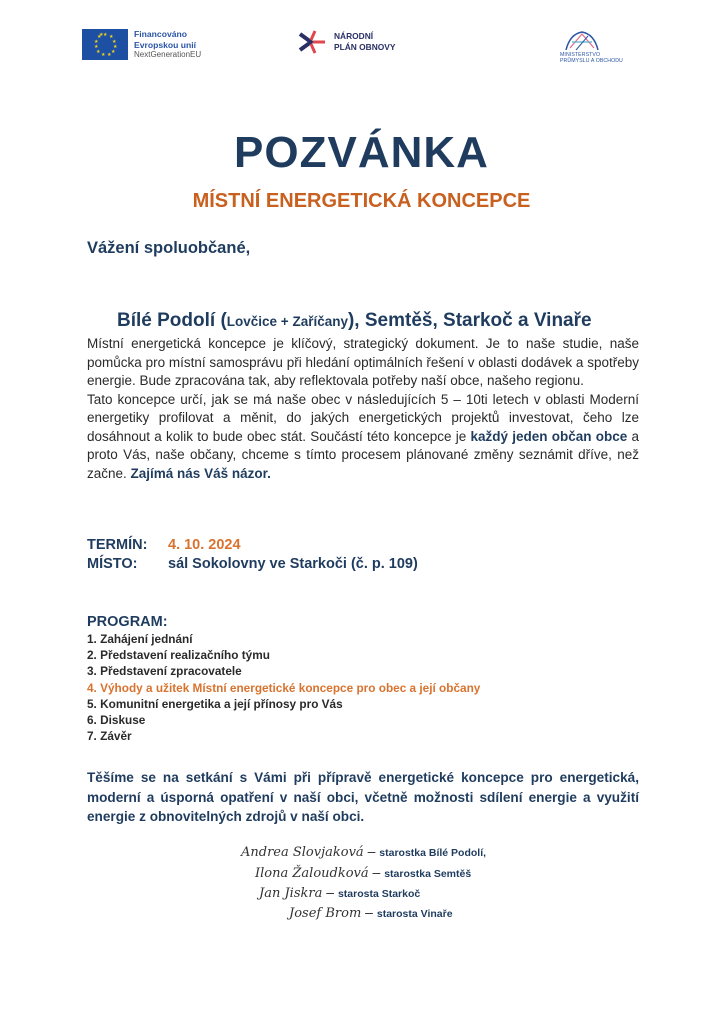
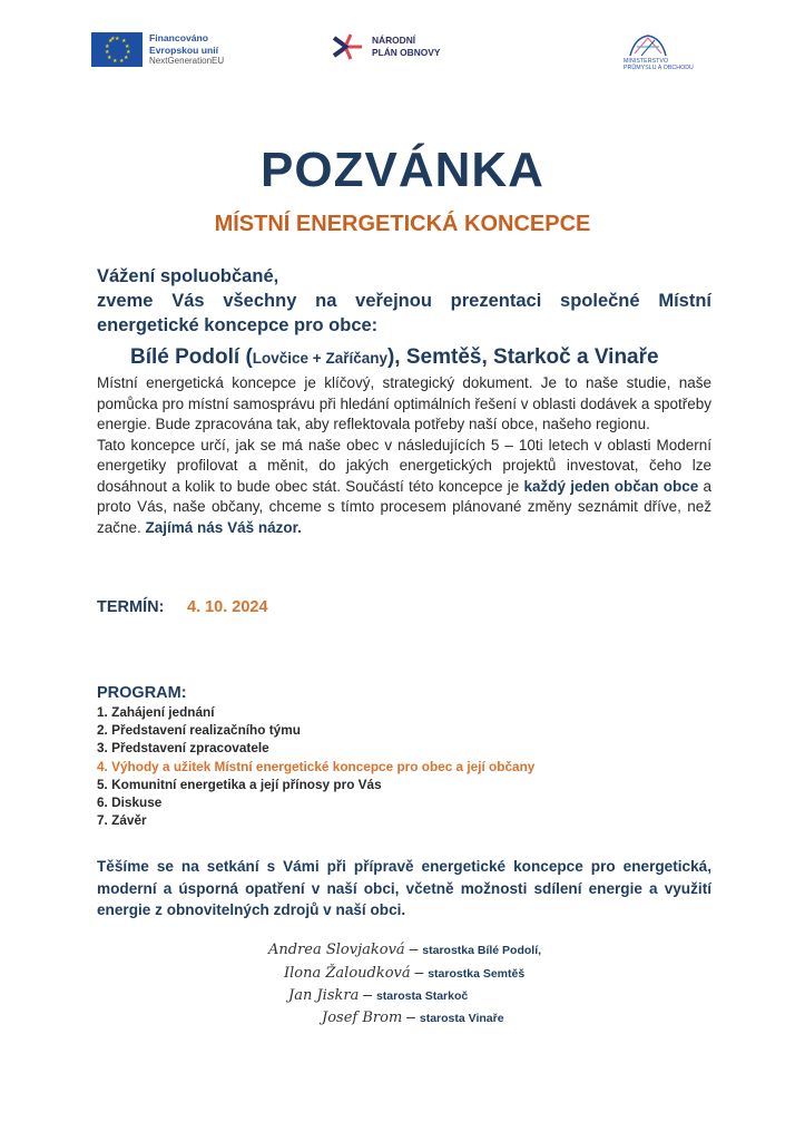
  Financováno
  Evropskou unií
  NextGenerationEU
  NÁRODNÍ
  PLÁN OBNOVY
  POZVÁNKA
  MÍSTNÍ ENERGETICKÁ KONCEPCE
  Vážení spoluobčané,
+ zveme Vás všechny na veřejnou prezentaci společné Místní energetické koncepce pro obce:
  Bílé Podolí (Lovčice + Zaříčany), Semtěš, Starkoč a Vinaře
  Místní energetická koncepce je klíčový, strategický dokument. Je to naše studie, naše pomůcka pro místní samosprávu při hledání optimálních řešení v oblasti dodávek a spotřeby energie. Bude zpracována tak, aby reflektovala potřeby naší obce, našeho regionu.
  Tato koncepce určí, jak se má naše obec v následujících 5 – 10ti letech v oblasti Moderní energetiky profilovat a měnit, do jakých energetických projektů investovat, čeho lze dosáhnout a kolik to bude obec stát. Součástí této koncepce je každý jeden občan obce a proto Vás, naše občany, chceme s tímto procesem plánované změny seznámit dříve, než začne. Zajímá nás Váš názor.
  TERMÍN:
  4. 10. 2024
- MÍSTO:
- sál Sokolovny ve Starkoči (č. p. 109)
  PROGRAM:
  1. Zahájení jednání
  2. Představení realizačního týmu
  3. Představení zpracovatele
  4. Výhody a užitek Místní energetické koncepce pro obec a její občany
  5. Komunitní energetika a její přínosy pro Vás
  6. Diskuse
  7. Závěr
  Těšíme se na setkání s Vámi při přípravě energetické koncepce pro energetická, moderní a úsporná opatření v naší obci, včetně možnosti sdílení energie a využití energie z obnovitelných zdrojů v naší obci.
  Andrea Slovjaková – starostka Bílé Podolí,
  Ilona Žaloudková – starostka Semtěš
  Jan Jiskra – starosta Starkoč
  Josef Brom – starosta Vinaře
